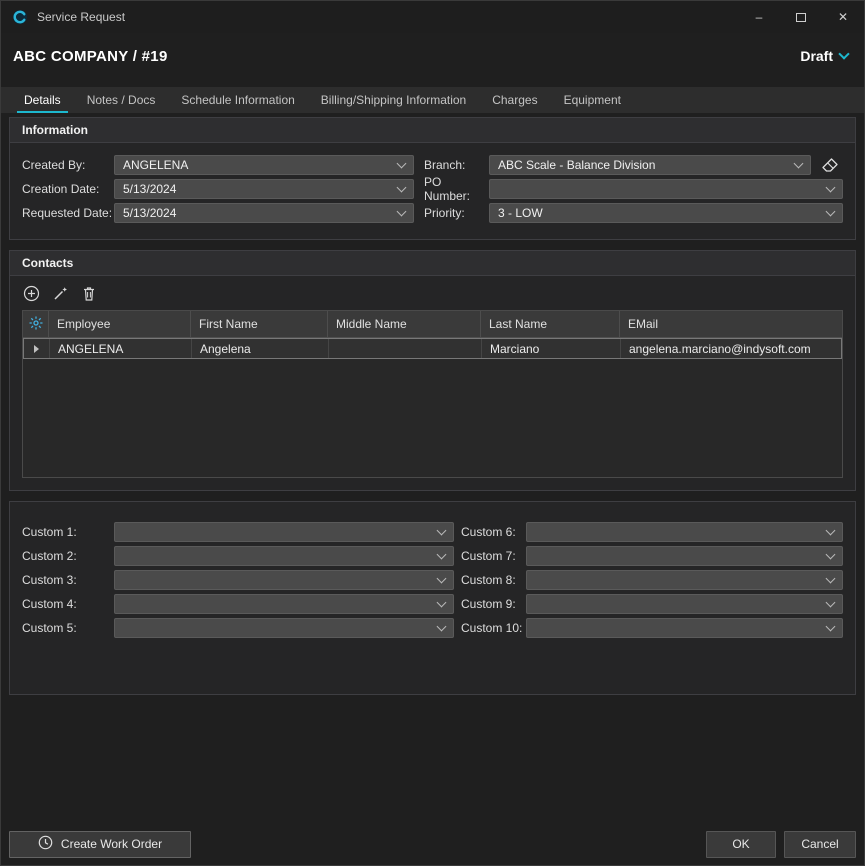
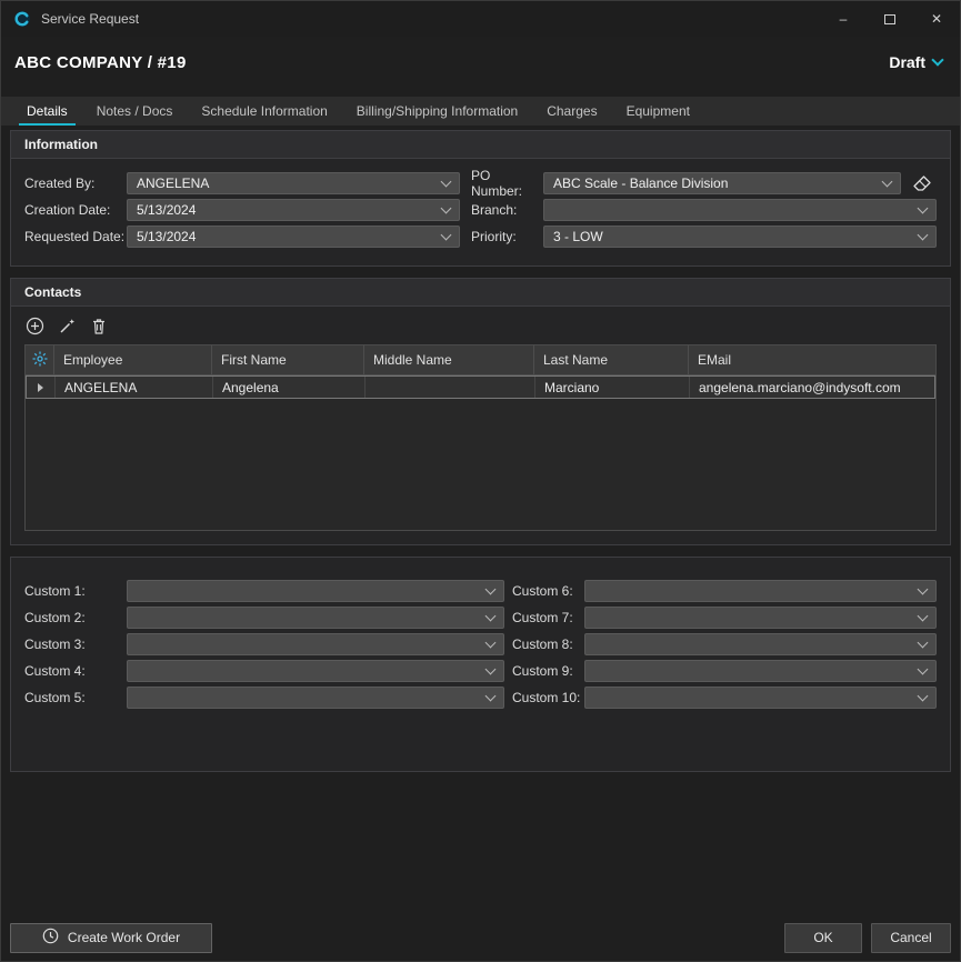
  Service Request
  –
  ✕
  ABC COMPANY / #19
  Draft
  Details
  Notes / Docs
  Schedule Information
  Billing/Shipping Information
  Charges
  Equipment
  Information
  Created By:
  ANGELENA
- Branch:
+ PO Number:
  ABC Scale - Balance Division
  Creation Date:
  5/13/2024
- PO Number:
+ Branch:
  Requested Date:
  5/13/2024
  Priority:
  3 - LOW
  Contacts
  Employee
  First Name
  Middle Name
  Last Name
  EMail
  ANGELENA
  Angelena
  Marciano
  angelena.marciano@indysoft.com
  Custom 1:
  Custom 6:
  Custom 2:
  Custom 7:
  Custom 3:
  Custom 8:
  Custom 4:
  Custom 9:
  Custom 5:
  Custom 10:
  Create Work Order
  OK
  Cancel
